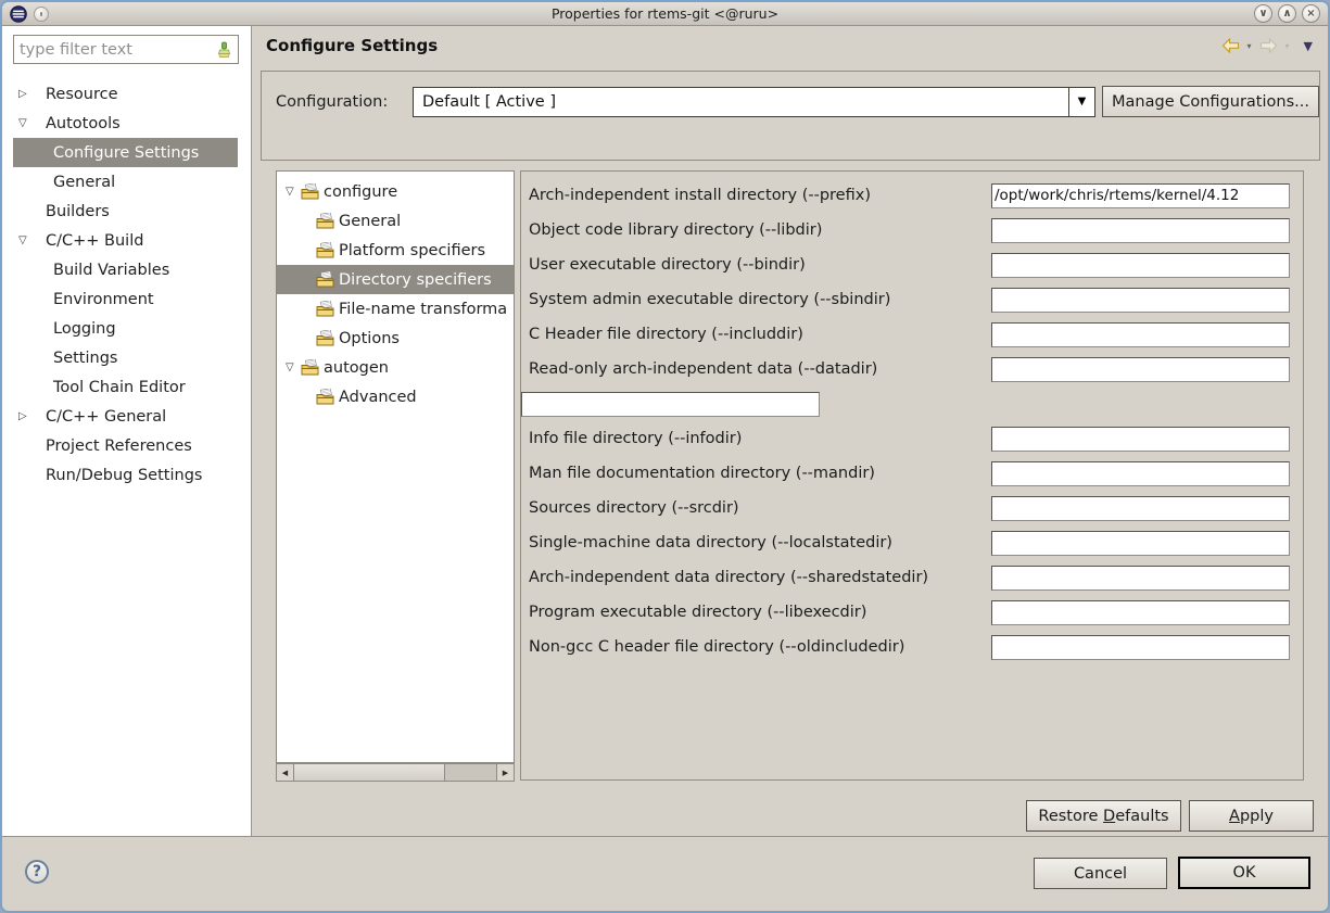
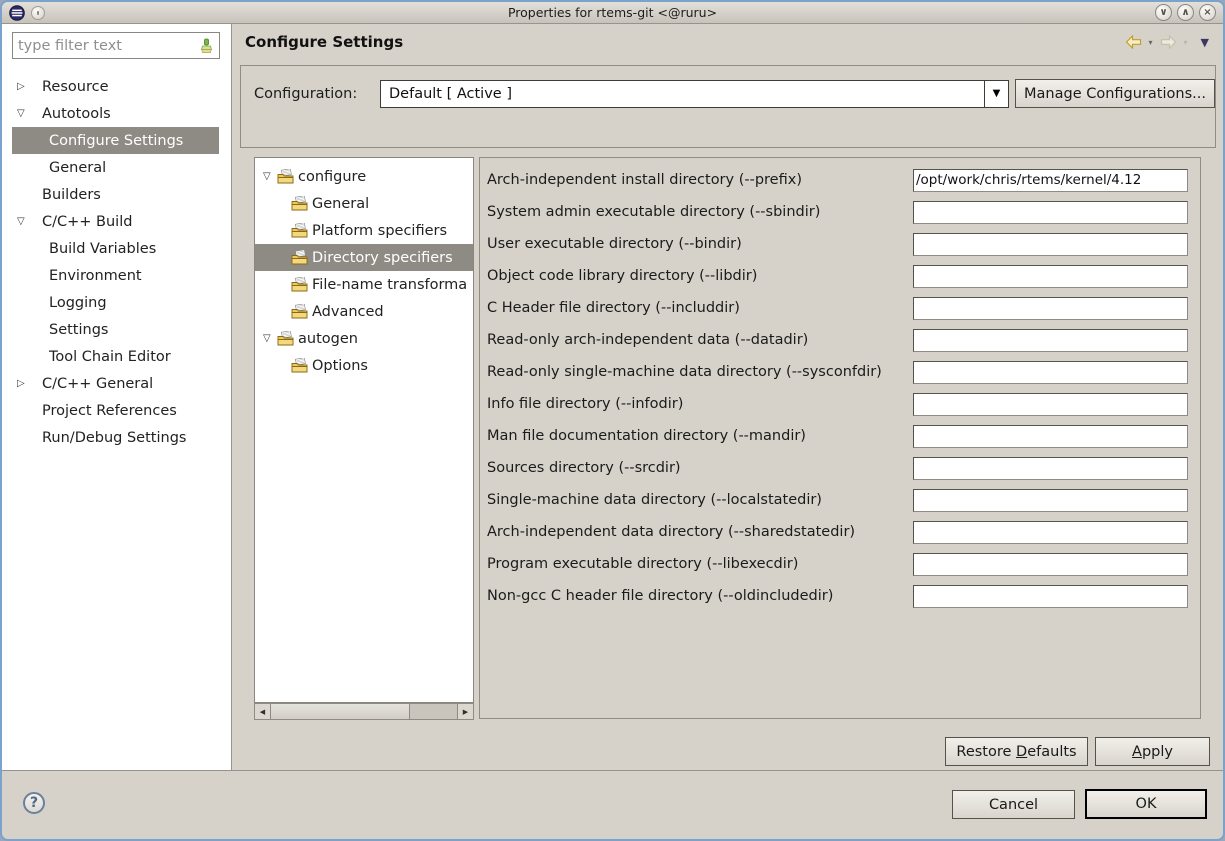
  Properties for rtems-git <@ruru>
  ∨
  ∧
  ×
  type filter text
  ▷
  Resource
  ▽
  Autotools
  Configure Settings
  General
  Builders
  ▽
  C/C++ Build
  Build Variables
  Environment
  Logging
  Settings
  Tool Chain Editor
  ▷
  C/C++ General
  Project References
  Run/Debug Settings
  Configure Settings
  ▾
  ▾
  ▼
  Configuration:
  Default [ Active ]
  ▼
  Manage Configurations...
  ▽
  configure
  General
  Platform specifiers
  Directory specifiers
  File-name transforma
- Options
+ Advanced
  ▽
  autogen
- Advanced
+ Options
  ◀
  ▶
  Arch-independent install directory (--prefix)
  /opt/work/chris/rtems/kernel/4.12
- Object code library directory (--libdir)
+ System admin executable directory (--sbindir)
  User executable directory (--bindir)
- System admin executable directory (--sbindir)
+ Object code library directory (--libdir)
  C Header file directory (--includdir)
  Read-only arch-independent data (--datadir)
+ Read-only single-machine data directory (--sysconfdir)
  Info file directory (--infodir)
  Man file documentation directory (--mandir)
  Sources directory (--srcdir)
  Single-machine data directory (--localstatedir)
  Arch-independent data directory (--sharedstatedir)
  Program executable directory (--libexecdir)
  Non-gcc C header file directory (--oldincludedir)
  Restore Defaults
  Apply
  ?
  Cancel
  OK
